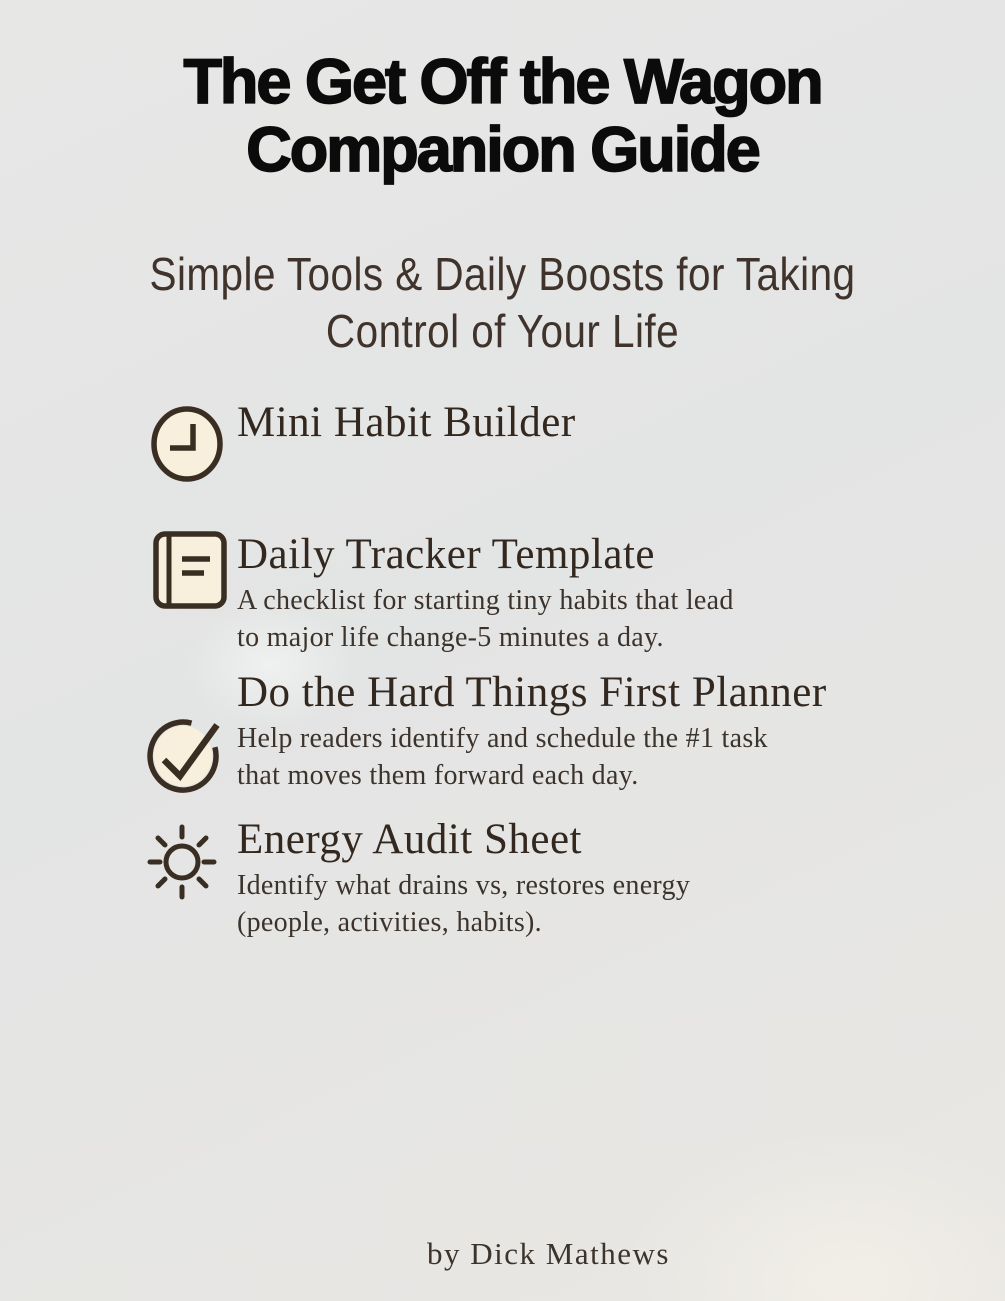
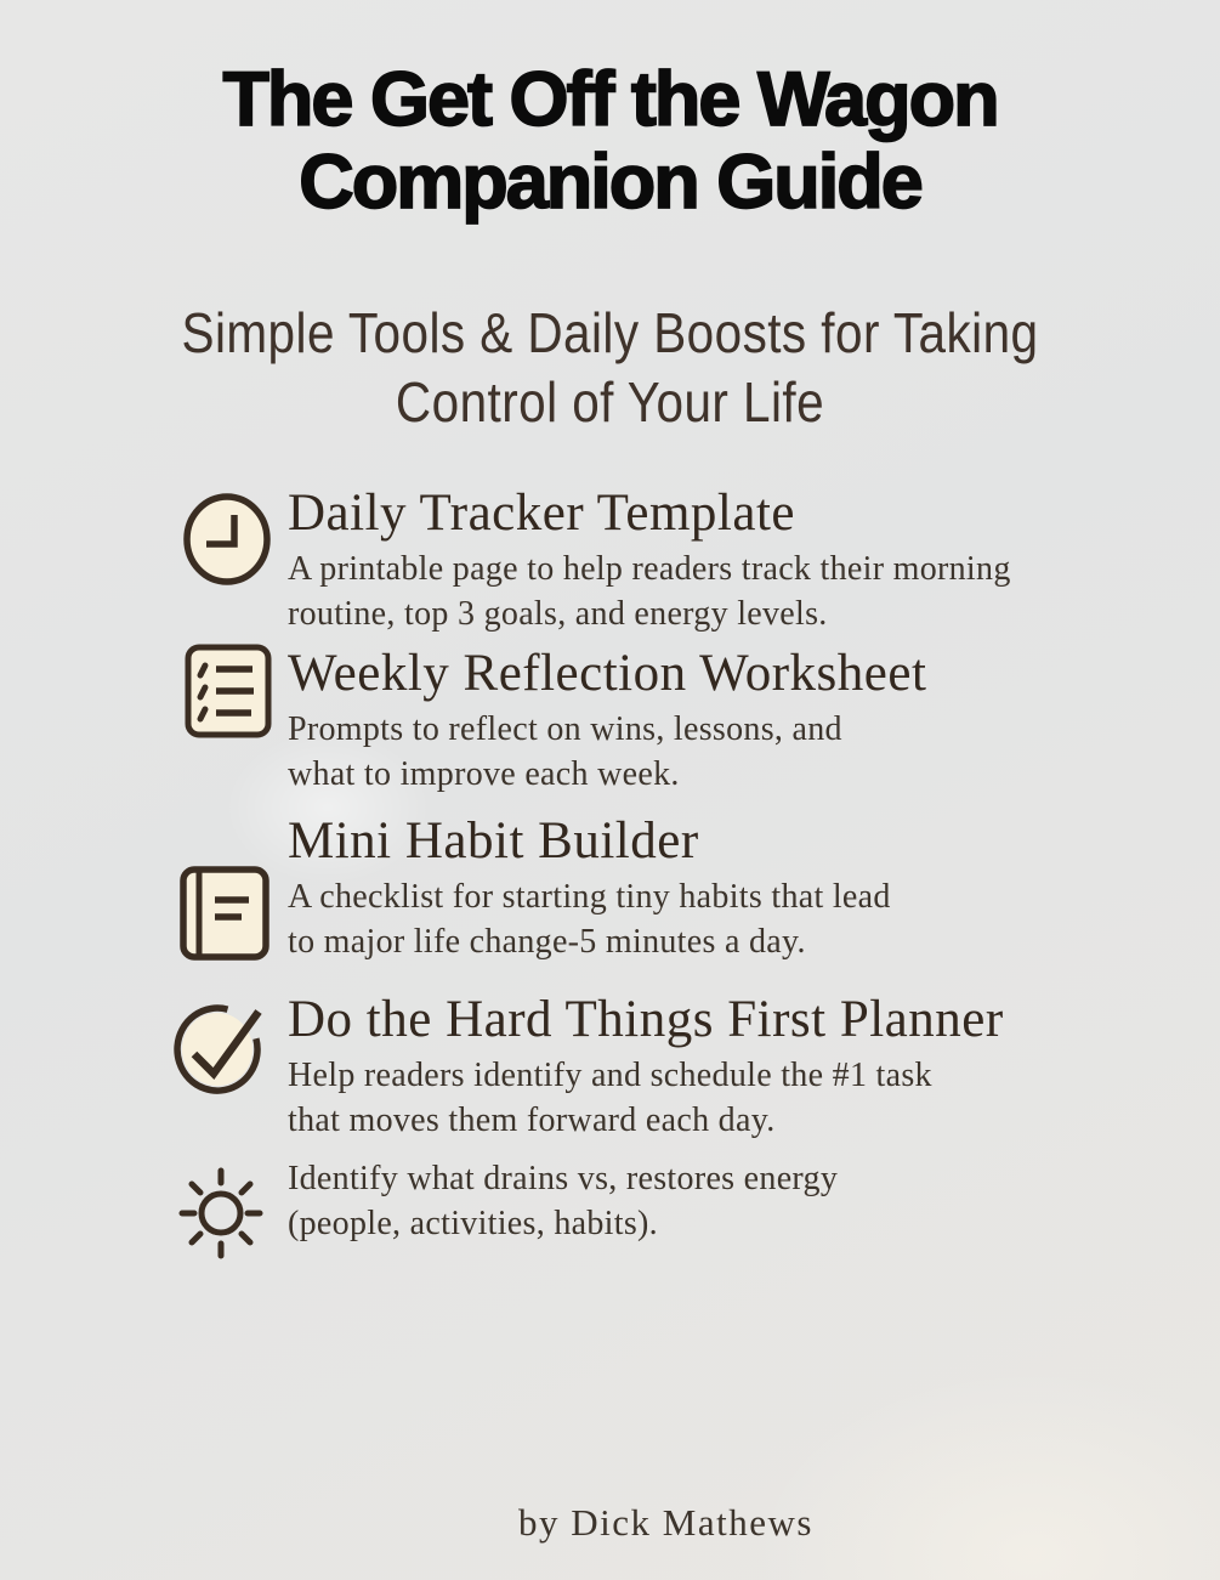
  The Get Off the Wagon
  Companion Guide
  Simple Tools & Daily Boosts for Taking
  Control of Your Life
- Mini Habit Builder
+ Daily Tracker Template
+ A printable page to help readers track their morning
+ routine, top 3 goals, and energy levels.
+ Weekly Reflection Worksheet
+ Prompts to reflect on wins, lessons, and
+ what to improve each week.
- Daily Tracker Template
+ Mini Habit Builder
  A checklist for starting tiny habits that lead
  to major life change-5 minutes a day.
  Do the Hard Things First Planner
  Help readers identify and schedule the #1 task
  that moves them forward each day.
- Energy Audit Sheet
  Identify what drains vs, restores energy
  (people, activities, habits).
  by Dick Mathews
